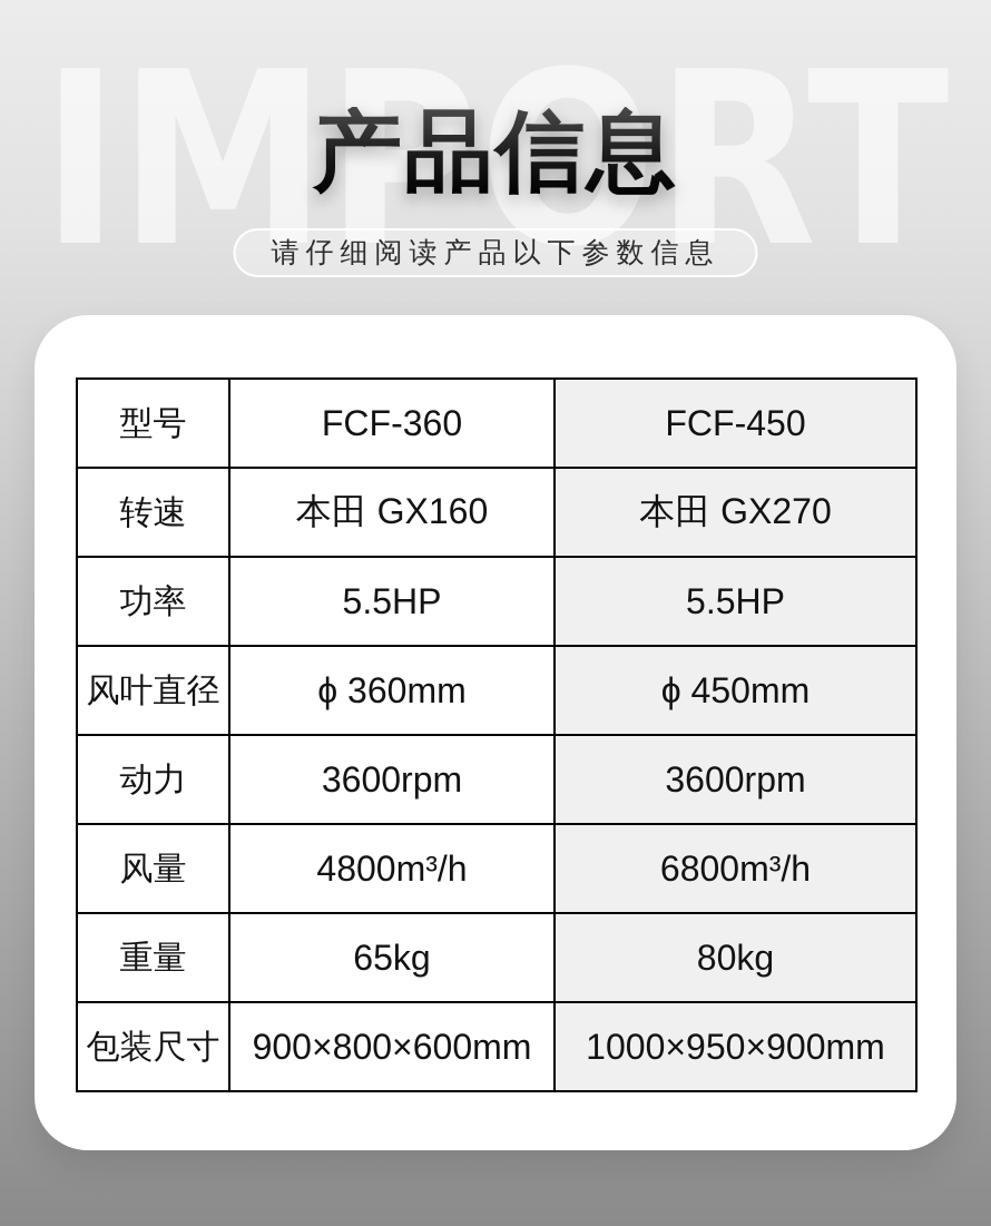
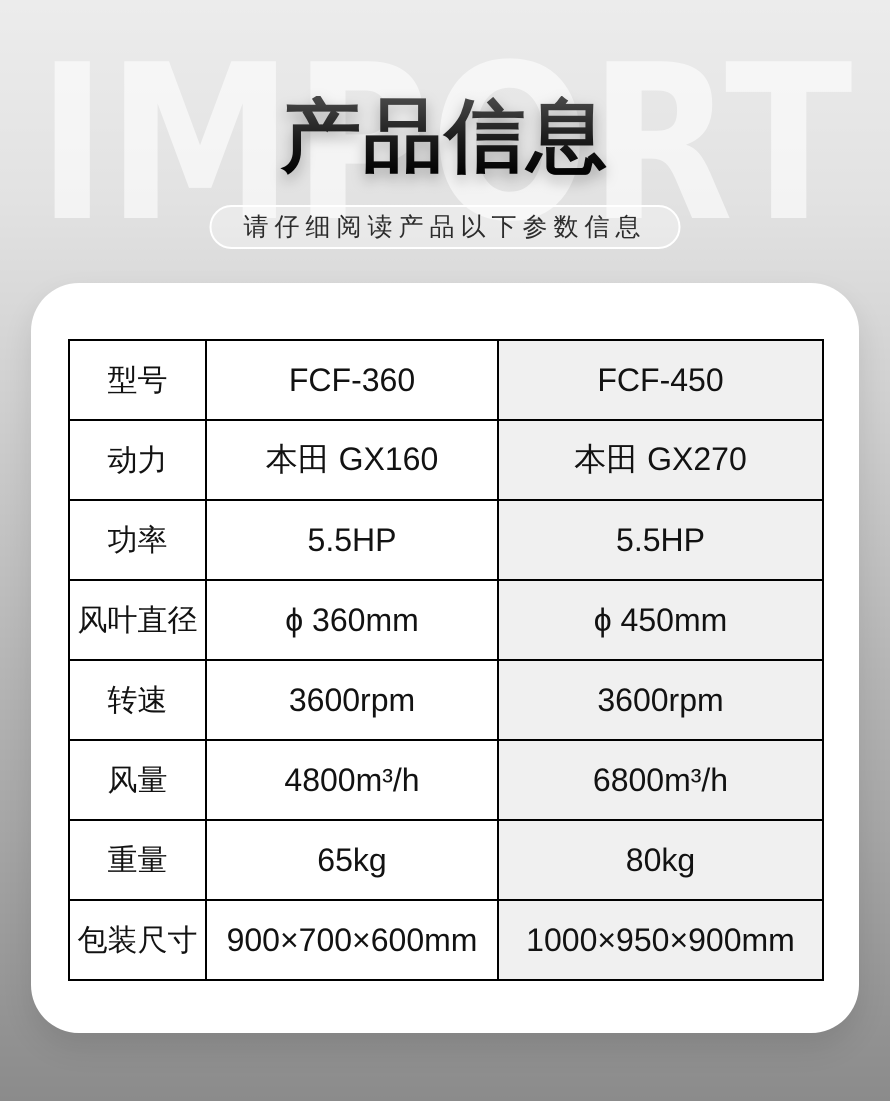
  产品信息
  请仔细阅读产品以下参数信息
  型号	FCF-360	FCF-450
- 转速	本田 GX160	本田 GX270
+ 动力	本田 GX160	本田 GX270
  功率	5.5HP	5.5HP
  风叶直径	ϕ 360mm	ϕ 450mm
- 动力	3600rpm	3600rpm
+ 转速	3600rpm	3600rpm
  风量	4800m³/h	6800m³/h
  重量	65kg	80kg
- 包装尺寸	900×800×600mm	1000×950×900mm
+ 包装尺寸	900×700×600mm	1000×950×900mm
